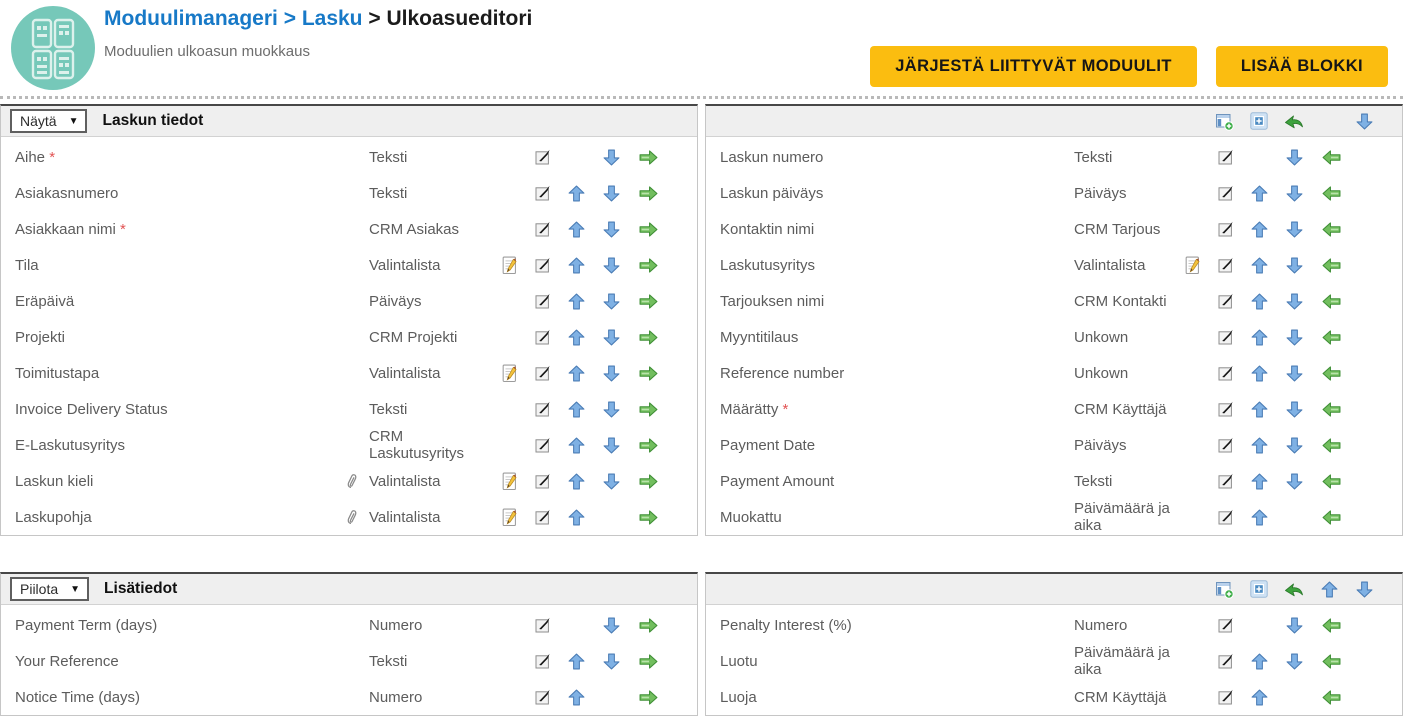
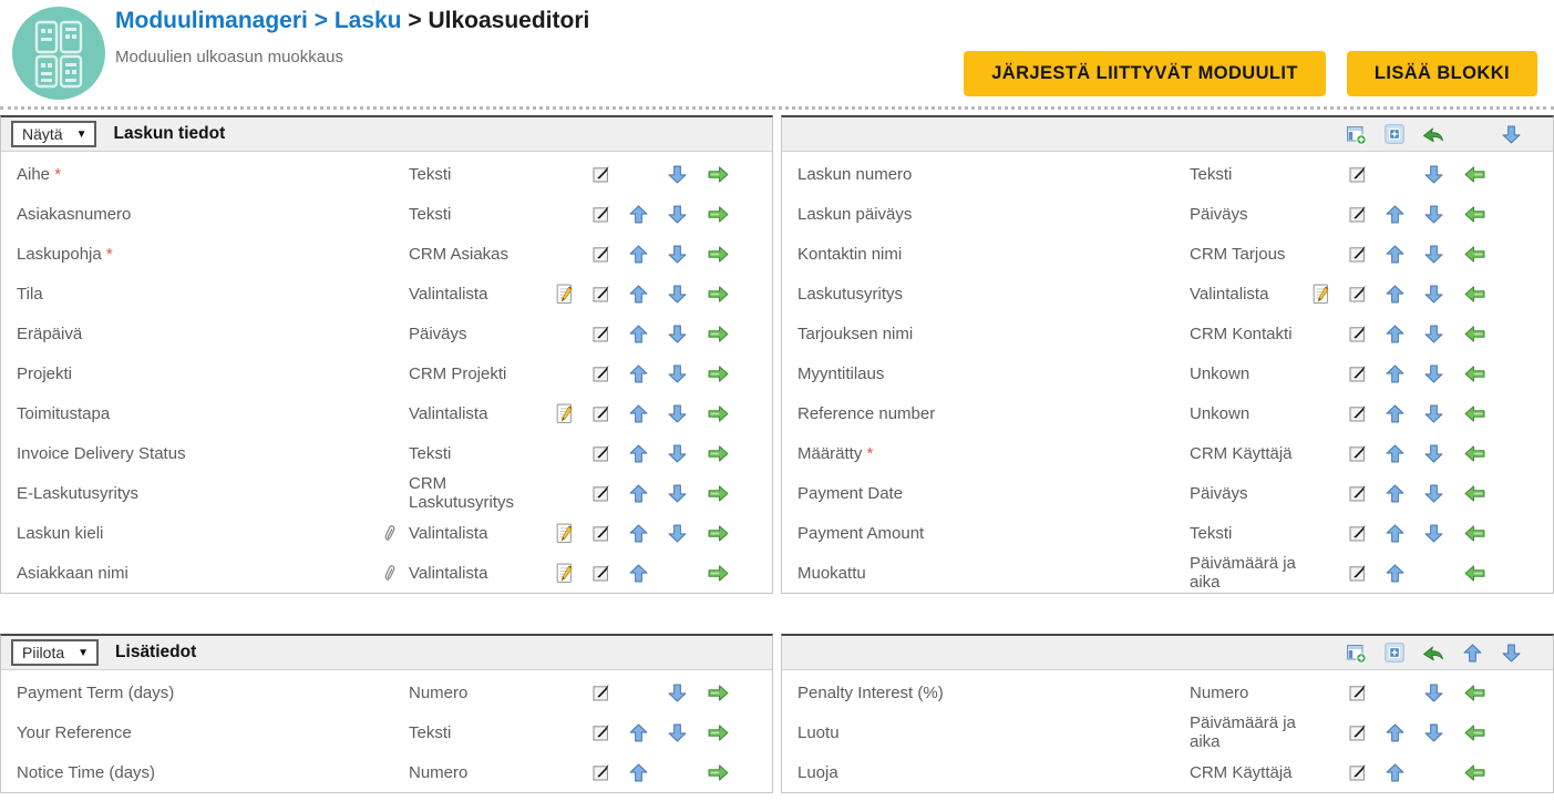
  Moduulimanageri > Lasku > Ulkoasueditori
  Moduulien ulkoasun muokkaus
  JÄRJESTÄ LIITTYVÄT MODUULIT
  LISÄÄ BLOKKI
  Näytä
  ▼
  Laskun tiedot
  Aihe *
  Teksti
  Asiakasnumero
  Teksti
- Asiakkaan nimi *
+ Laskupohja *
  CRM Asiakas
  Tila
  Valintalista
  Eräpäivä
  Päiväys
  Projekti
  CRM Projekti
  Toimitustapa
  Valintalista
  Invoice Delivery Status
  Teksti
  E-Laskutusyritys
  CRM Laskutusyritys
  Laskun kieli
  Valintalista
- Laskupohja
+ Asiakkaan nimi
  Valintalista
  Laskun numero
  Teksti
  Laskun päiväys
  Päiväys
  Kontaktin nimi
  CRM Tarjous
  Laskutusyritys
  Valintalista
  Tarjouksen nimi
  CRM Kontakti
  Myyntitilaus
  Unkown
  Reference number
  Unkown
  Määrätty *
  CRM Käyttäjä
  Payment Date
  Päiväys
  Payment Amount
  Teksti
  Muokattu
  Päivämäärä ja aika
  Piilota
  ▼
  Lisätiedot
  Payment Term (days)
  Numero
  Your Reference
  Teksti
  Notice Time (days)
  Numero
  Penalty Interest (%)
  Numero
  Luotu
  Päivämäärä ja aika
  Luoja
  CRM Käyttäjä
